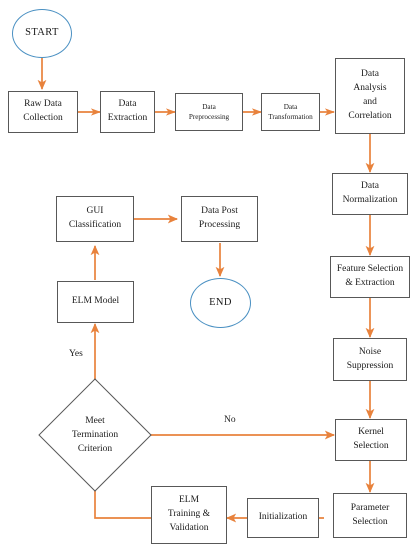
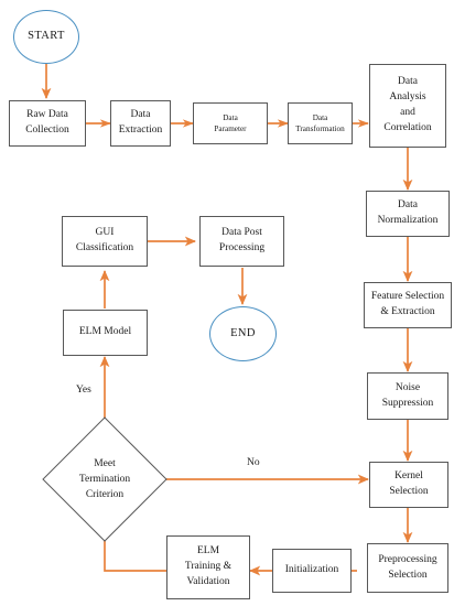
  START
  Raw Data
  Collection
  Data
  Extraction
  Data
- Preprocessing
+ Parameter
  Data
  Transformation
  Data
  Analysis
  and
  Correlation
  Data
  Normalization
  Feature Selection
  & Extraction
  Noise
  Suppression
  Kernel
  Selection
- Parameter
+ Preprocessing
  Selection
  Initialization
  ELM
  Training &
  Validation
  Meet
  Termination
  Criterion
  ELM Model
  GUI
  Classification
  Data Post
  Processing
  END
  Yes
  No
